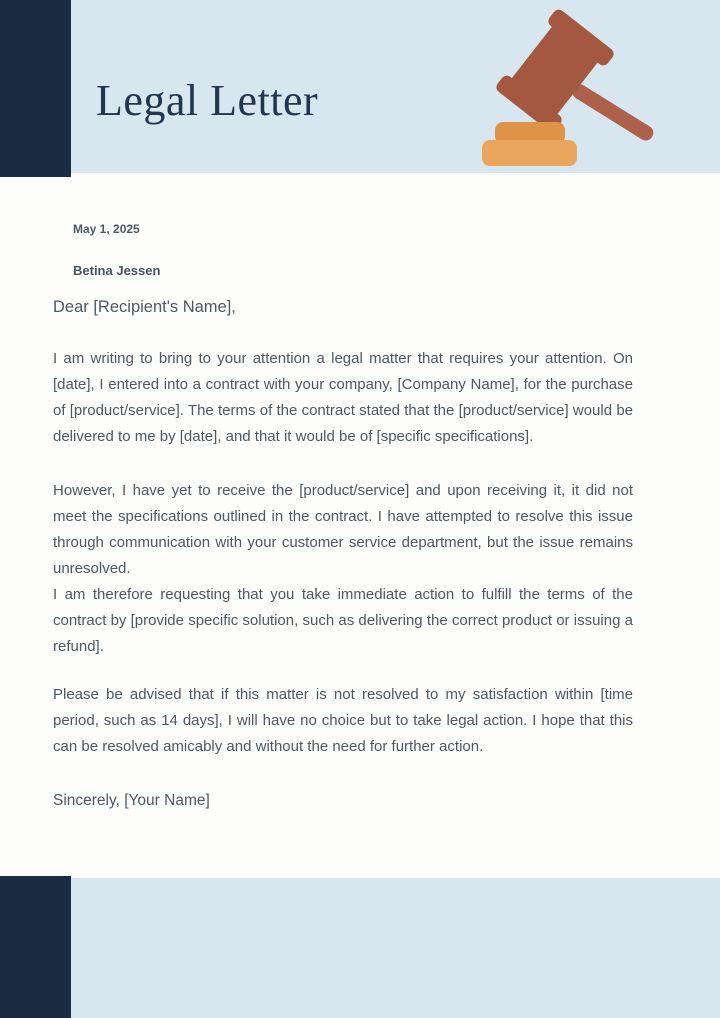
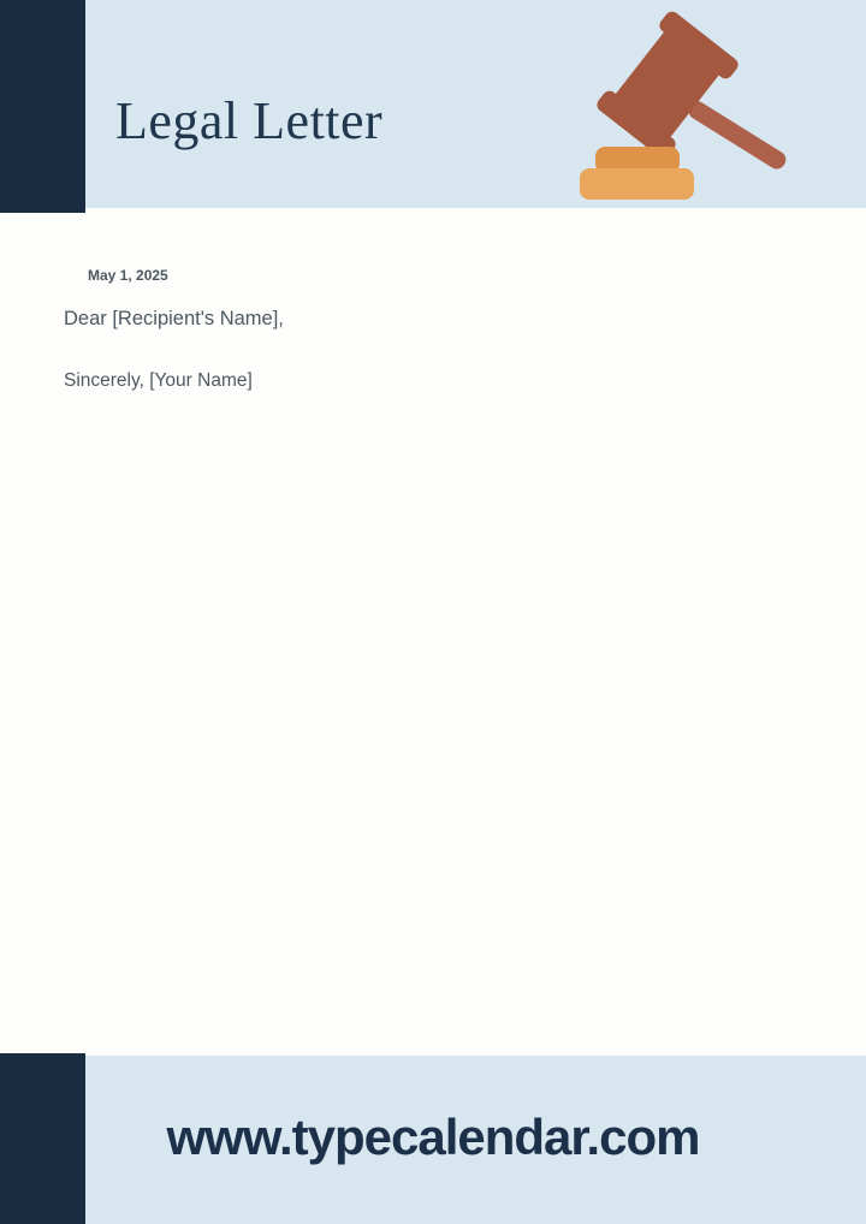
  Legal Letter
  May 1, 2025
- Betina Jessen
  Dear [Recipient's Name],
- I am writing to bring to your attention a legal matter that requires your attention. On [date], I entered into a contract with your company, [Company Name], for the purchase of [product/service]. The terms of the contract stated that the [product/service] would be delivered to me by [date], and that it would be of [specific specifications].
- However, I have yet to receive the [product/service] and upon receiving it, it did not meet the specifications outlined in the contract. I have attempted to resolve this issue through communication with your customer service department, but the issue remains unresolved.
- I am therefore requesting that you take immediate action to fulfill the terms of the contract by [provide specific solution, such as delivering the correct product or issuing a refund].
- Please be advised that if this matter is not resolved to my satisfaction within [time period, such as 14 days], I will have no choice but to take legal action. I hope that this can be resolved amicably and without the need for further action.
  Sincerely, [Your Name]
+ www.typecalendar.com
